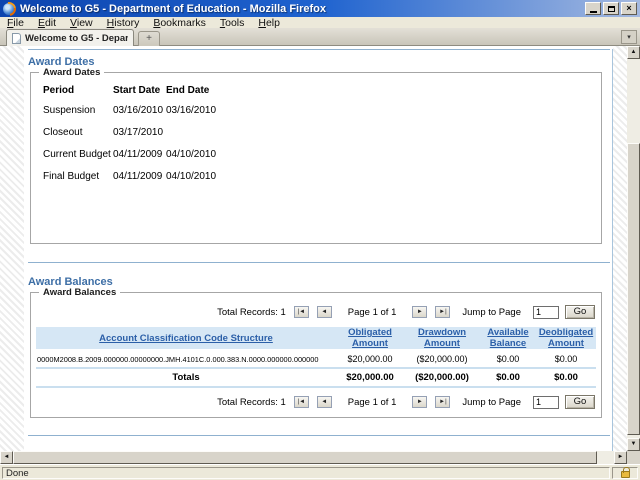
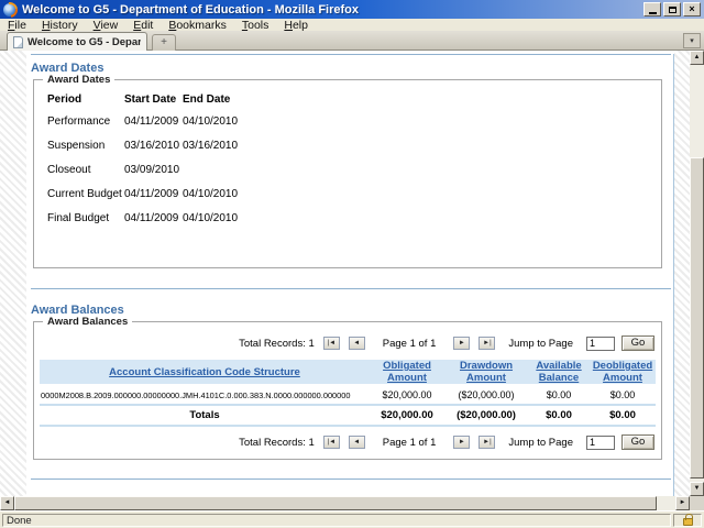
  Welcome to G5 - Department of Education - Mozilla Firefox
  ×
  File
- Edit
+ History
  View
- History
+ Edit
  Bookmarks
  Tools
  Help
  +
  Award Dates
  Award Dates
  Period	Start Date	End Date
+ Performance	04/11/2009	04/10/2010
  Suspension	03/16/2010	03/16/2010
- Closeout	03/17/2010
+ Closeout	03/09/2010
  Current Budget	04/11/2009	04/10/2010
  Final Budget	04/11/2009	04/10/2010
  Award Balances
  Award Balances
  Total Records: 1
  Page 1 of 1
  Jump to Page
  1
  Go
  Account Classification Code Structure	Obligated Amount	Drawdown Amount	Available Balance	Deobligated Amount
  0000M2008.B.2009.000000.00000000.JMH.4101C.0.000.383.N.0000.000000.000000	$20,000.00	($20,000.00)	$0.00	$0.00
  Totals	$20,000.00	($20,000.00)	$0.00	$0.00
  Total Records: 1
  Page 1 of 1
  Jump to Page
  1
  Go
  Done
